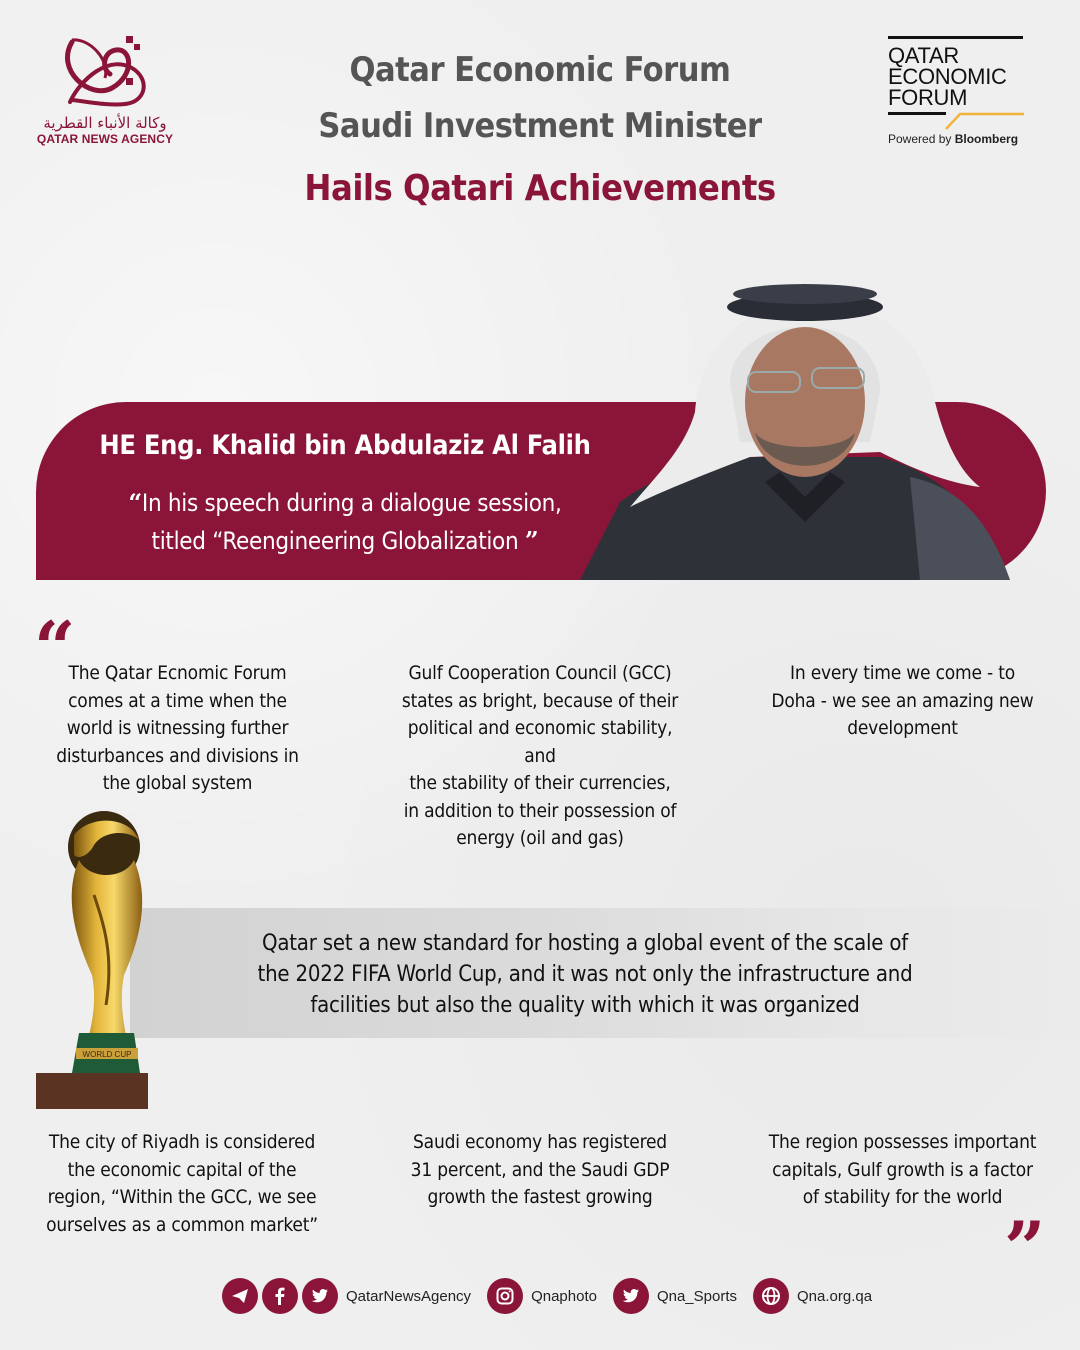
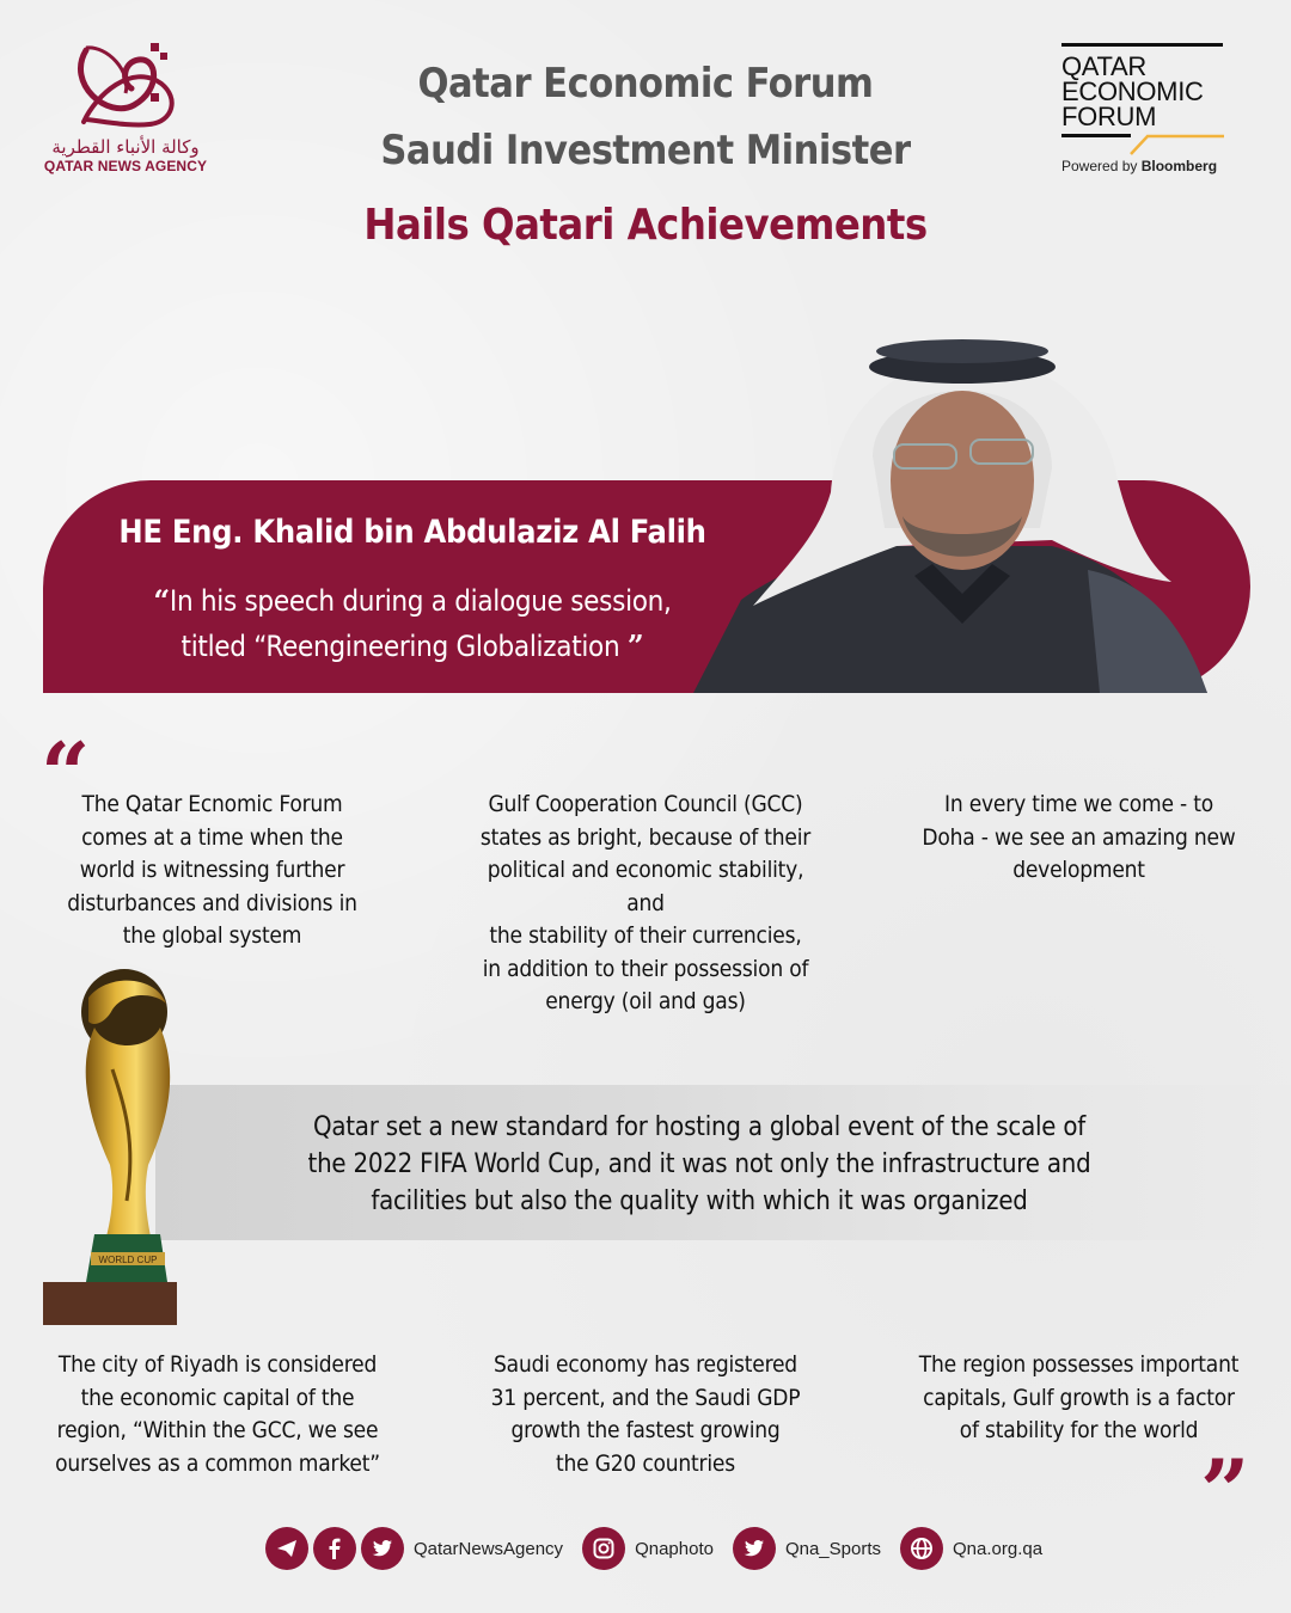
  وكالة الأنباء القطرية
  QATAR NEWS AGENCY
  Qatar Economic Forum
  Saudi Investment Minister
  Hails Qatari Achievements
  QATAR
  ECONOMIC
  FORUM
  Powered by Bloomberg
  HE Eng. Khalid bin Abdulaziz Al Falih
  “In his speech during a dialogue session,
  titled “Reengineering Globalization ”
  “
  The Qatar Ecnomic Forum
  comes at a time when the
  world is witnessing further
  disturbances and divisions in
  the global system
  Gulf Cooperation Council (GCC)
  states as bright, because of their
  political and economic stability, and
  the stability of their currencies,
  in addition to their possession of
  energy (oil and gas)
  In every time we come - to
  Doha - we see an amazing new
  development
  Qatar set a new standard for hosting a global event of the scale of
  the 2022 FIFA World Cup, and it was not only the infrastructure and
  facilities but also the quality with which it was organized
  WORLD CUP
  The city of Riyadh is considered
  the economic capital of the
  region, “Within the GCC, we see
  ourselves as a common market”
  Saudi economy has registered
  31 percent, and the Saudi GDP
  growth the fastest growing
+ the G20 countries
  The region possesses important
  capitals, Gulf growth is a factor
  of stability for the world
  ”
  QatarNewsAgency
  Qnaphoto
  Qna_Sports
  Qna.org.qa
